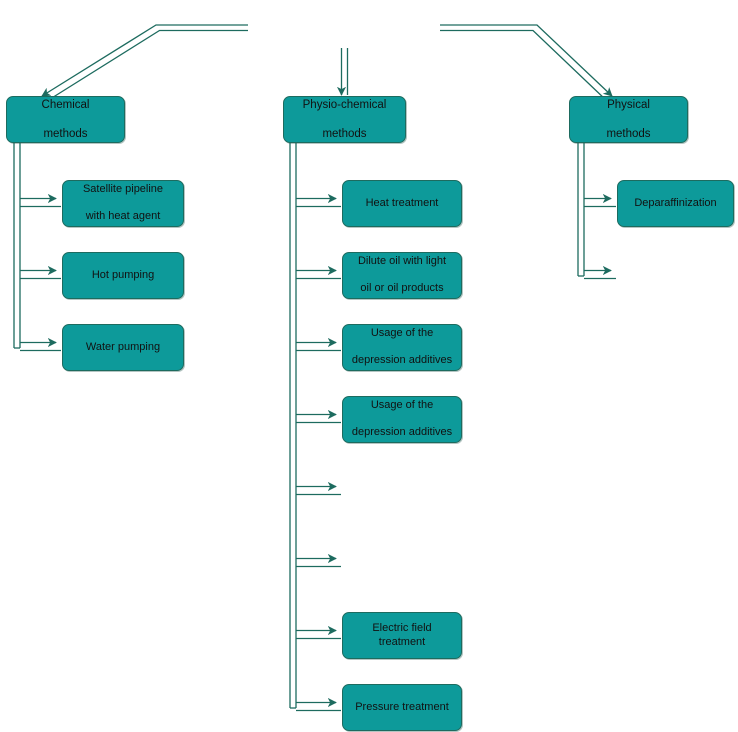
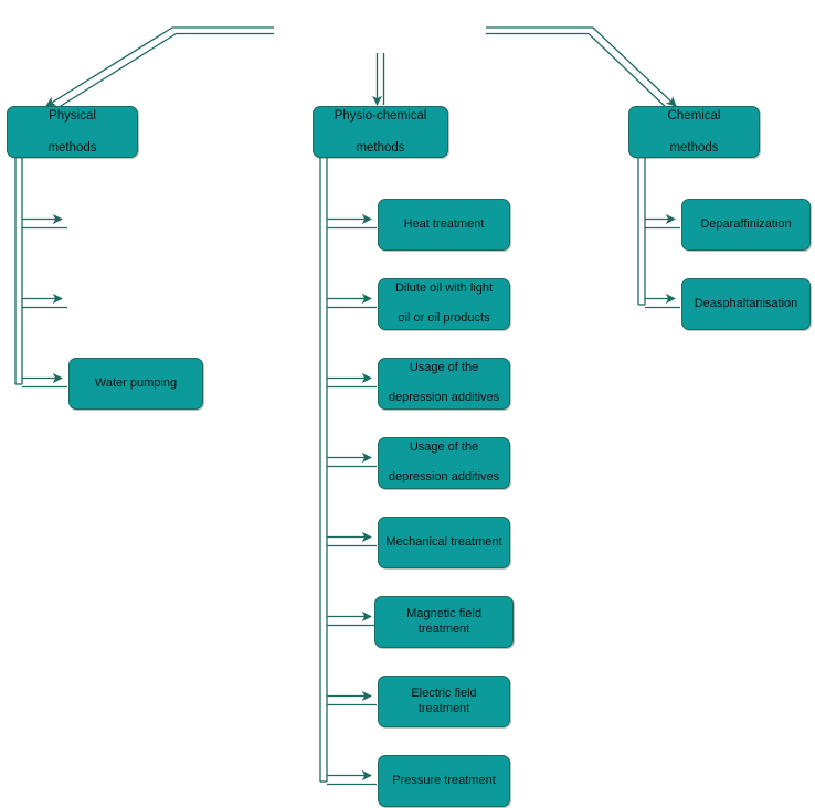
- Chemical
+ Physical
  methods
  Physio-chemical
  methods
- Physical
+ Chemical
  methods
- Satellite pipeline
- with heat agent
- Hot pumping
  Water pumping
  Heat treatment
  Dilute oil with light
  oil or oil products
  Usage of the
  depression additives
  Usage of the
  depression additives
+ Mechanical treatment
+ Magnetic field treatment
  Electric field treatment
  Pressure treatment
  Deparaffinization
+ Deasphaltanisation
